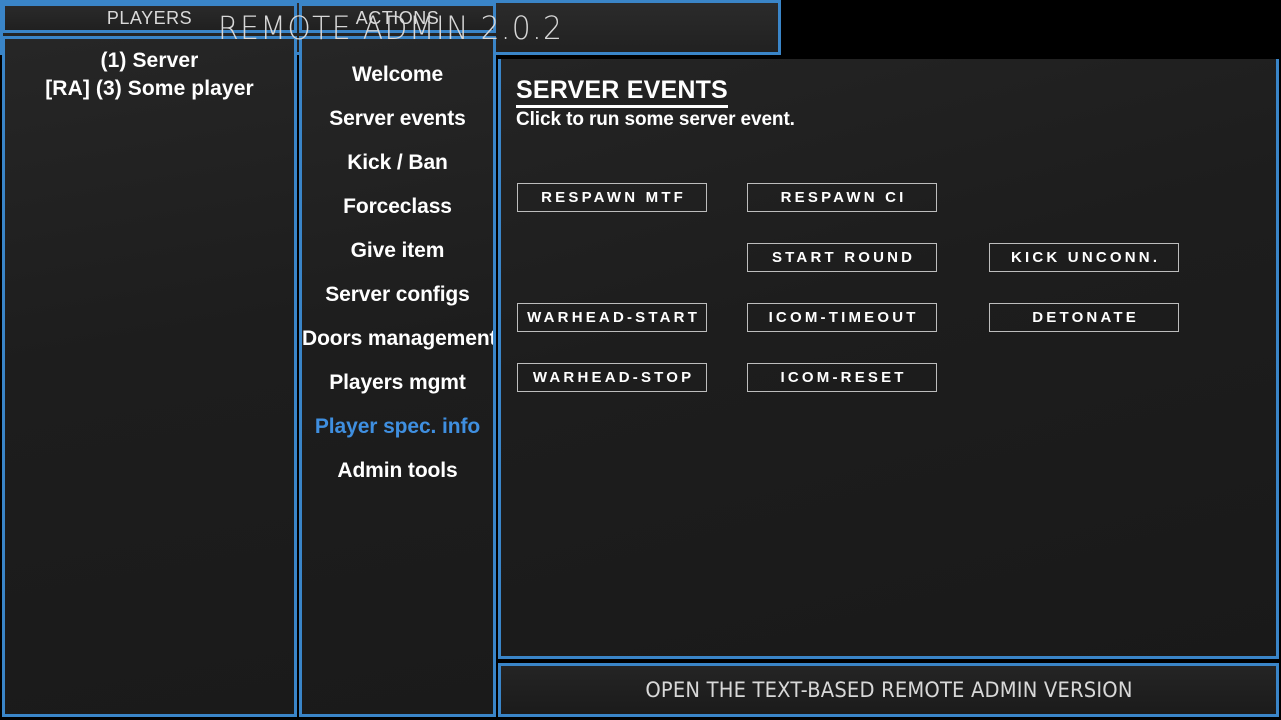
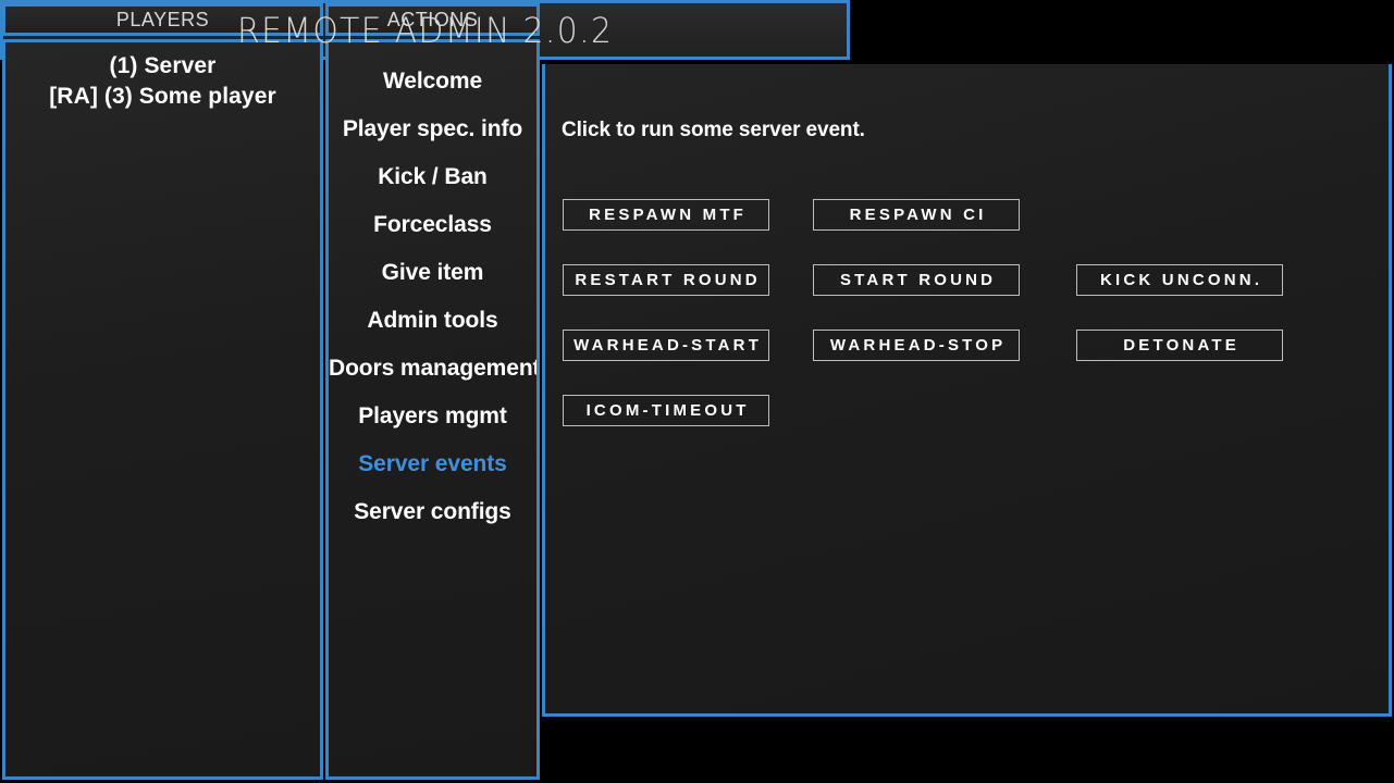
  PLAYERS
  (1) Server
  [RA] (3) Some player
  ACTIONS
  Welcome
- Server events
+ Player spec. info
  Kick / Ban
  Forceclass
  Give item
- Server configs
+ Admin tools
  Doors managemen
  Players mgmt
- Player spec. info
+ Server events
- Admin tools
+ Server configs
  REMOTE ADMIN 2.0.2
- SERVER EVENTS
  Click to run some server event.
  RESPAWN MTF
  RESPAWN CI
+ RESTART ROUND
  START ROUND
  KICK UNCONN.
  WARHEAD-START
- ICOM-TIMEOUT
+ WARHEAD-STOP
  DETONATE
- WARHEAD-STOP
+ ICOM-TIMEOUT
- ICOM-RESET
- OPEN THE TEXT-BASED REMOTE ADMIN VERSION
